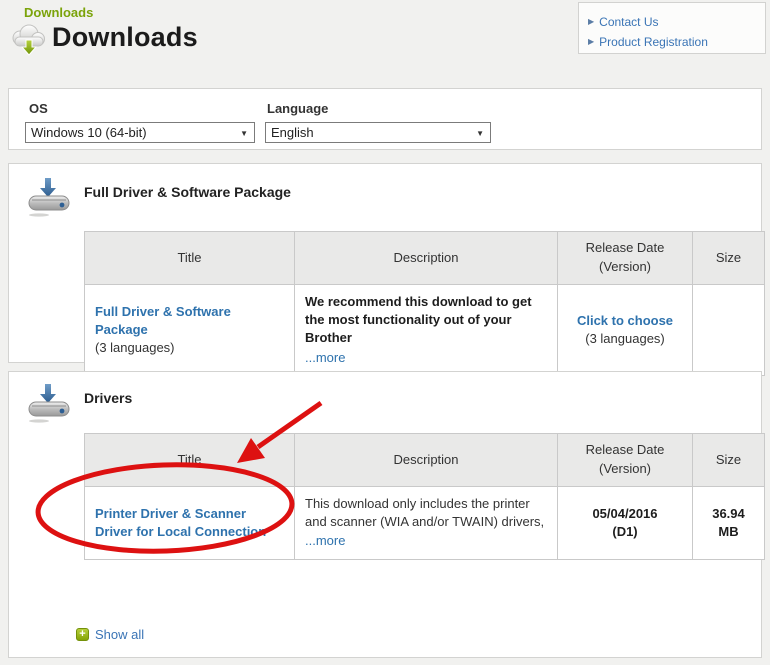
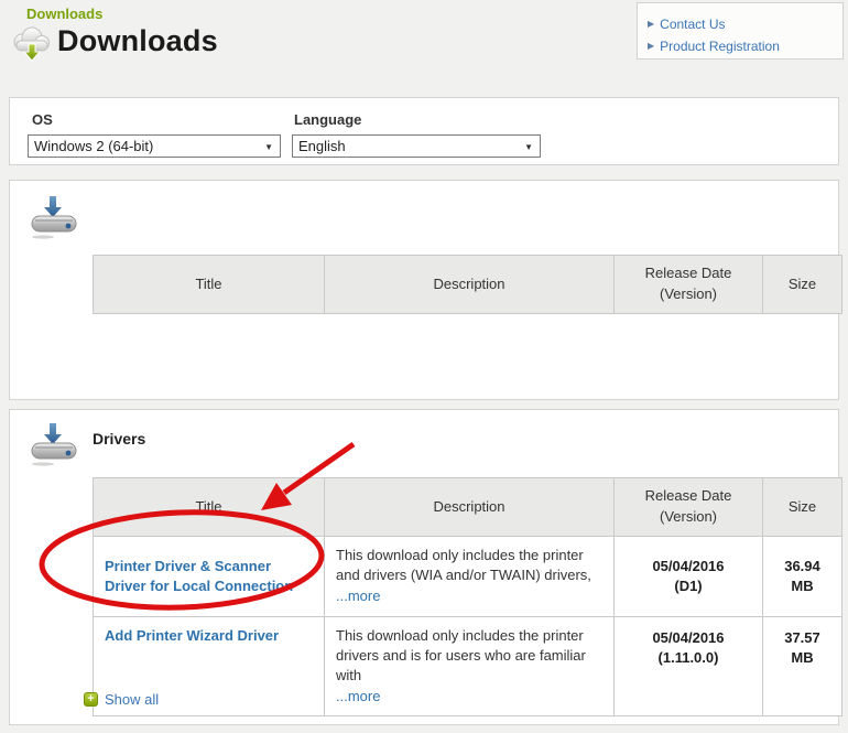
  Downloads
  Downloads
  ▶
  Contact Us
  ▶
  Product Registration
  OS
- Windows 10 (64-bit)
+ Windows 2 (64-bit)
  ▼
  Language
  English
  ▼
- Full Driver & Software Package
  Title	Description	Release Date (Version)	Size
- Full Driver & Software Package (3 languages)	We recommend this download to get the most functionality out of your Brother ...more	Click to choose (3 languages)
  Drivers
  Title	Description	Release Date (Version)	Size
- Printer Driver & Scanner Driver for Local Connectio	This download only includes the printer and scanner (WIA and/or TWAIN) drivers, ...more	05/04/2016 (D1)	36.94 MB
+ Printer Driver & Scanner Driver for Local Connectio	This download only includes the printer and drivers (WIA and/or TWAIN) drivers, ...more	05/04/2016 (D1)	36.94 MB
+ Add Printer Wizard Driver	This download only includes the printer drivers and is for users who are familiar with ...more	05/04/2016 (1.11.0.0)	37.57 MB
  +
  Show all
